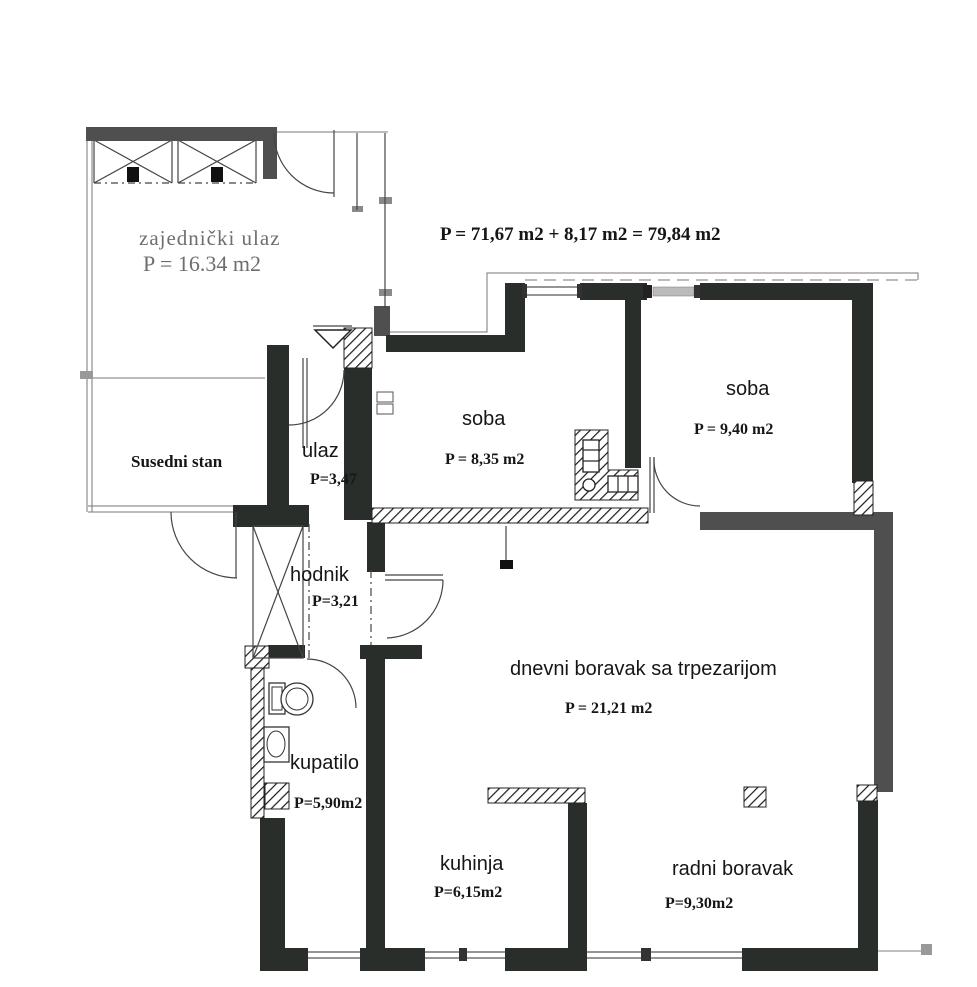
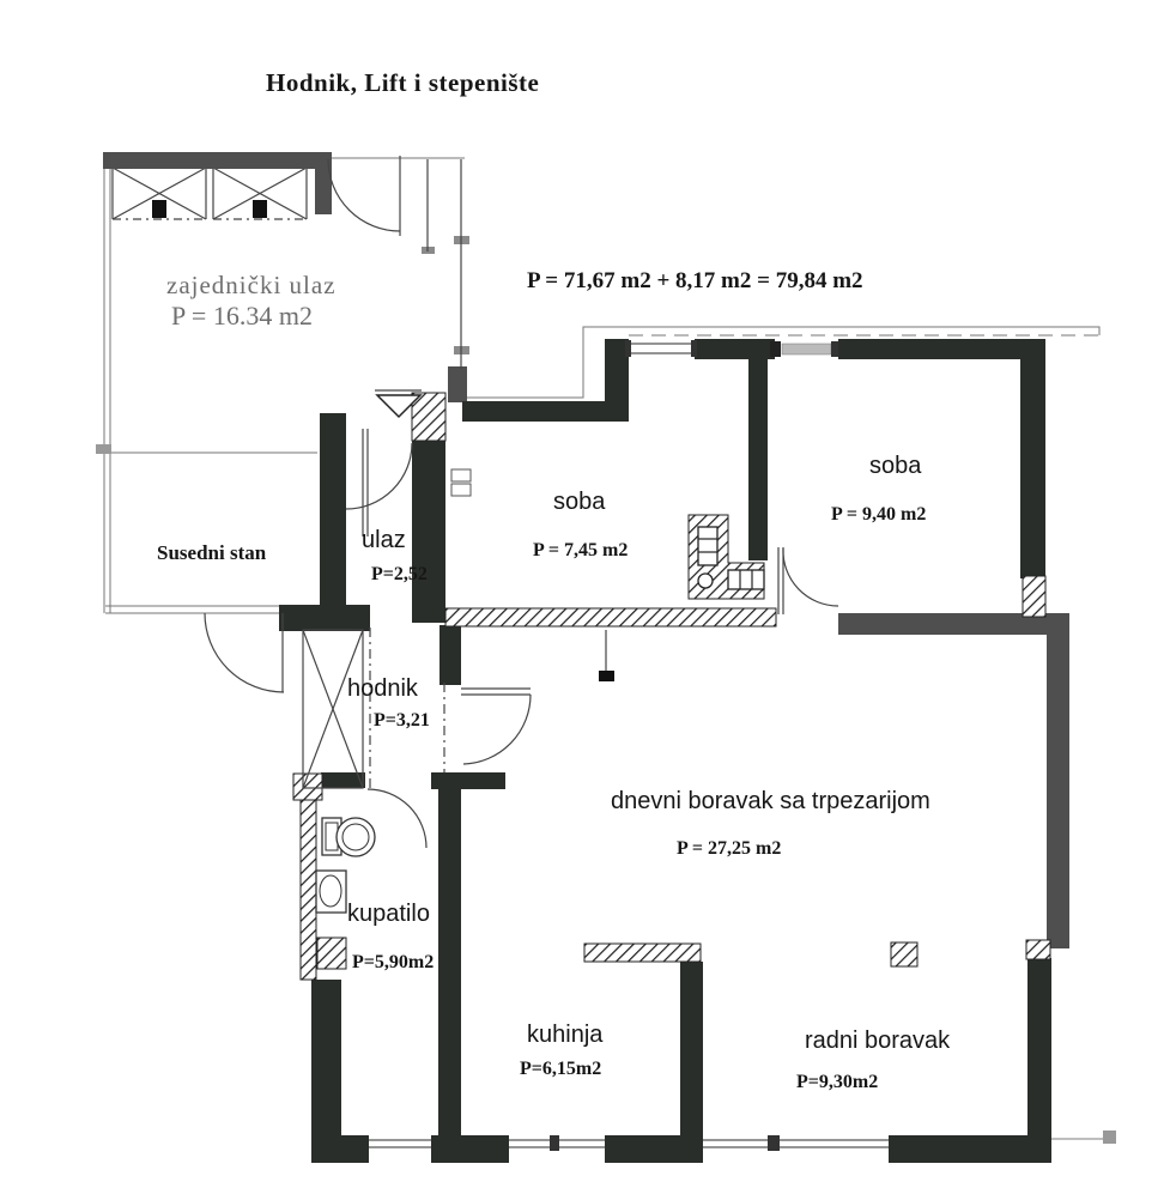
+ Hodnik, Lift i stepenište
  P = 71,67 m2 + 8,17 m2 = 79,84 m2
  zajednički ulaz
  P = 16.34 m2
  Susedni stan
  ulaz
- P=3,47
+ P=2,52
  soba
- P = 8,35 m2
+ P = 7,45 m2
  soba
  P = 9,40 m2
  hodnik
  P=3,21
  dnevni boravak sa trpezarijom
- P = 21,21 m2
+ P = 27,25 m2
  kupatilo
  P=5,90m2
  kuhinja
  P=6,15m2
  radni boravak
  P=9,30m2
